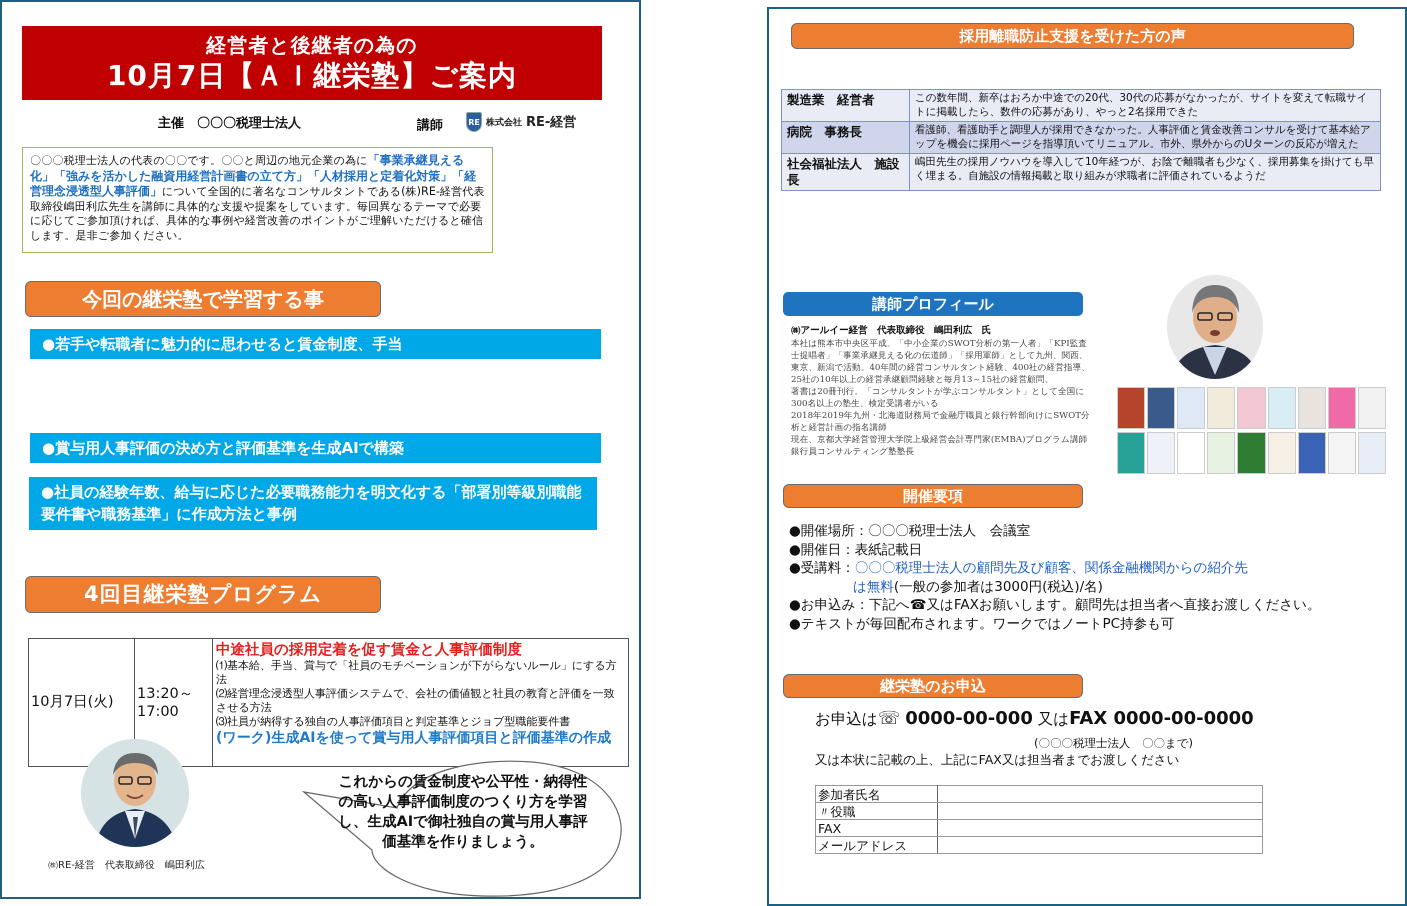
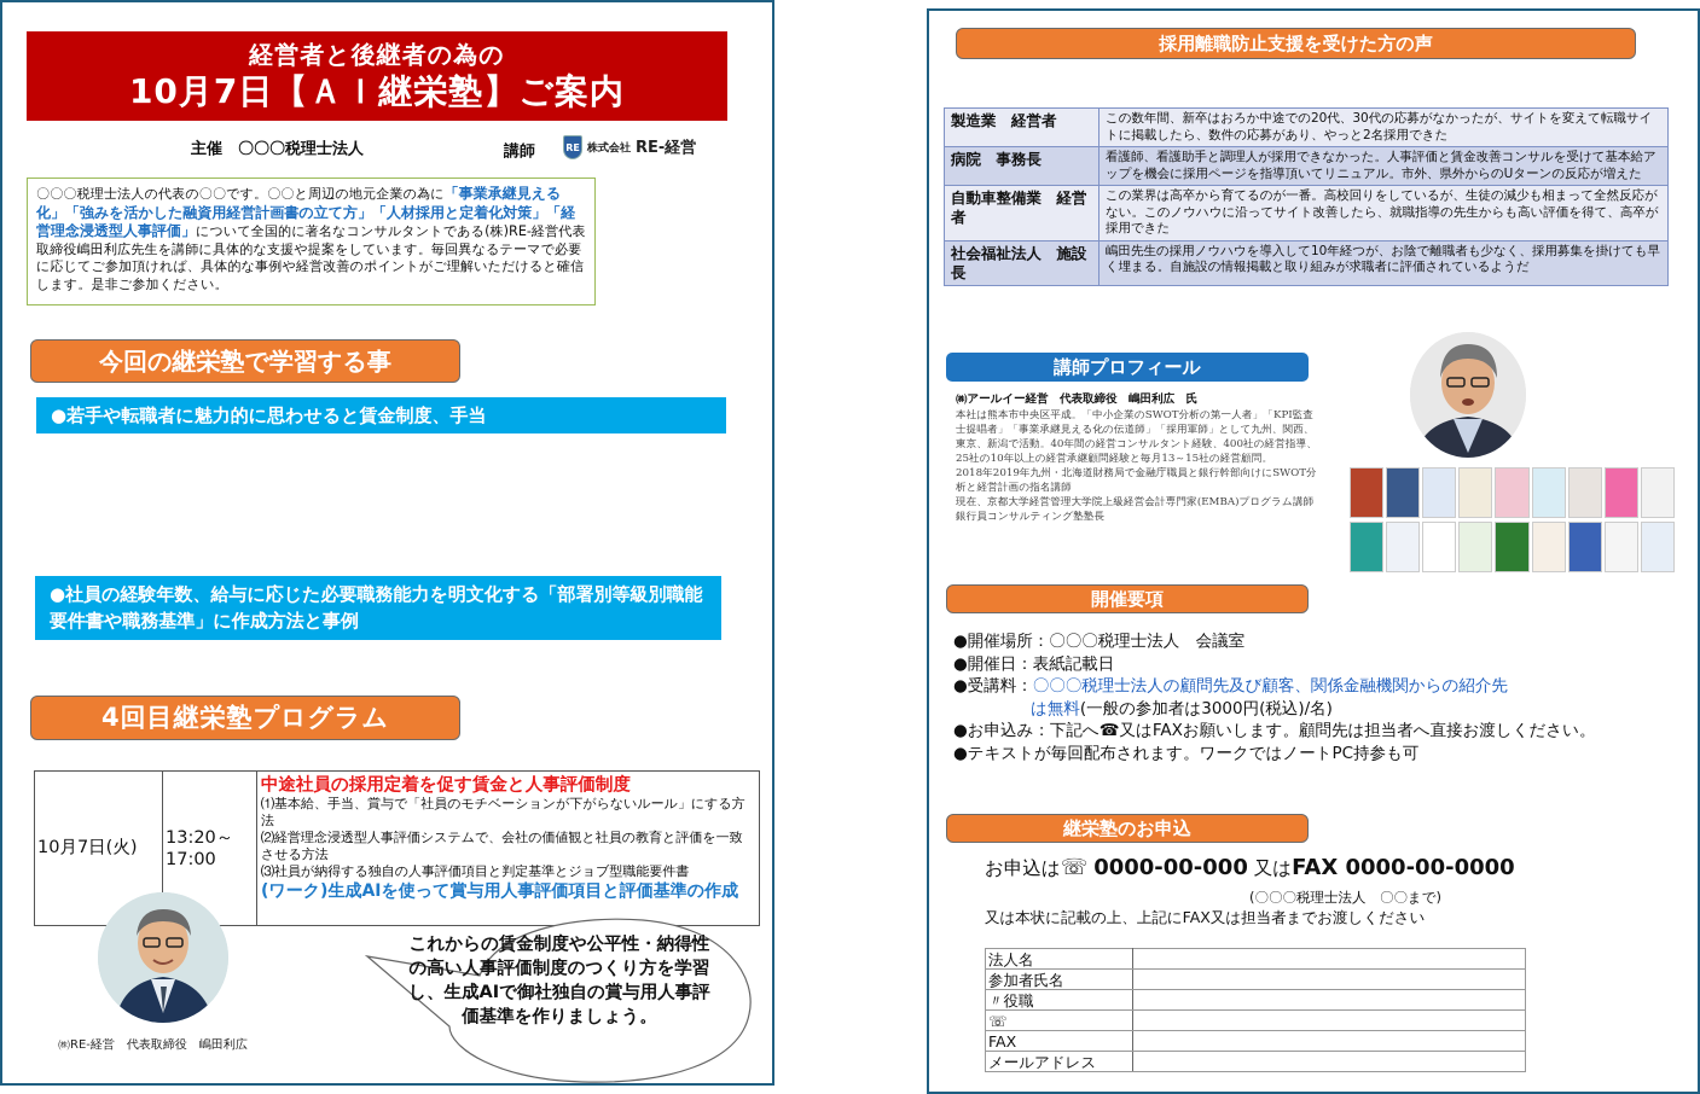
  経営者と後継者の為の
  10月7日【ＡＩ継栄塾】ご案内
  主催 〇〇〇税理士法人
  講師
  RE
  株式会社
  RE-経営
  〇〇〇税理士法人の代表の〇〇です。〇〇と周辺の地元企業の為に「事業承継見える化」「強みを活かした融資用経営計画書の立て方」「人材採用と定着化対策」「経営理念浸透型人事評価」について全国的に著名なコンサルタントである(株)RE-経営代表取締役嶋田利広先生を講師に具体的な支援や提案をしています。毎回異なるテーマで必要に応じてご参加頂ければ、具体的な事例や経営改善のポイントがご理解いただけると確信します。是非ご参加ください。
  今回の継栄塾で学習する事
  ●若手や転職者に魅力的に思わせると賃金制度、手当
- ●賞与用人事評価の決め方と評価基準を生成AIで構築
  ●社員の経験年数、給与に応じた必要職務能力を明文化する「部署別等級別職能要件書や職務基準」に作成方法と事例
  4回目継栄塾プログラム
  10月7日(火)	13:20～ 17:00	中途社員の採用定着を促す賃金と人事評価制度 ⑴基本給、手当、賞与で「社員のモチベーションが下がらないルール」にする方法 ⑵経営理念浸透型人事評価システムで、会社の価値観と社員の教育と評価を一致させる方法 ⑶社員が納得する独自の人事評価項目と判定基準とジョブ型職能要件書 (ワーク)生成AIを使って賞与用人事評価項目と評価基準の作成
  ㈱RE-経営 代表取締役 嶋田利広
  これからの賃金制度や公平性・納得性の高い人事評価制度のつくり方を学習し、生成AIで御社独自の賞与用人事評価基準を作りましょう。
  採用離職防止支援を受けた方の声
  製造業 経営者	この数年間、新卒はおろか中途での20代、30代の応募がなかったが、サイトを変えて転職サイトに掲載したら、数件の応募があり、やっと2名採用できた
  病院 事務長	看護師、看護助手と調理人が採用できなかった。人事評価と賃金改善コンサルを受けて基本給アップを機会に採用ページを指導頂いてリニュアル。市外、県外からのUターンの反応が増えた
+ 自動車整備業 経営者	この業界は高卒から育てるのが一番。高校回りをしているが、生徒の減少も相まって全然反応がない。このノウハウに沿ってサイト改善したら、就職指導の先生からも高い評価を得て、高卒が採用できた
  社会福祉法人 施設長	嶋田先生の採用ノウハウを導入して10年経つが、お陰で離職者も少なく、採用募集を掛けても早く埋まる。自施設の情報掲載と取り組みが求職者に評価されているようだ
  講師プロフィール
  ㈱アールイー経営 代表取締役 嶋田利広 氏
  本社は熊本市中央区平成。「中小企業のSWOT分析の第一人者」「KPI監査士提唱者」「事業承継見える化の伝道師」「採用軍師」として九州、関西、東京、新潟で活動。40年間の経営コンサルタント経験、400社の経営指導、25社の10年以上の経営承継顧問経験と毎月13～15社の経営顧問。
- 著書は20冊刊行。「コンサルタントが学ぶコンサルタント」として全国に300名以上の塾生、検定受講者がいる
  2018年2019年九州・北海道財務局で金融庁職員と銀行幹部向けにSWOT分析と経営計画の指名講師
  現在、京都大学経営管理大学院上級経営会計専門家(EMBA)プログラム講師
  銀行員コンサルティング塾塾長
  開催要項
  ●開催場所：〇〇〇税理士法人 会議室
  ●開催日：表紙記載日
  ●受講料：〇〇〇税理士法人の顧問先及び顧客、関係金融機関からの紹介先
  は無料(一般の参加者は3000円(税込)/名)
  ●お申込み：下記へ☎又はFAXお願いします。顧問先は担当者へ直接お渡しください。
  ●テキストが毎回配布されます。ワークではノートPC持参も可
  継栄塾のお申込
  お申込は☏ 0000-00-000 又はFAX 0000-00-0000
  (〇〇〇税理士法人 〇〇まで)
  又は本状に記載の上、上記にFAX又は担当者までお渡しください
+ 法人名
  参加者氏名
  〃役職
+ ☏
  FAX
  メールアドレス
